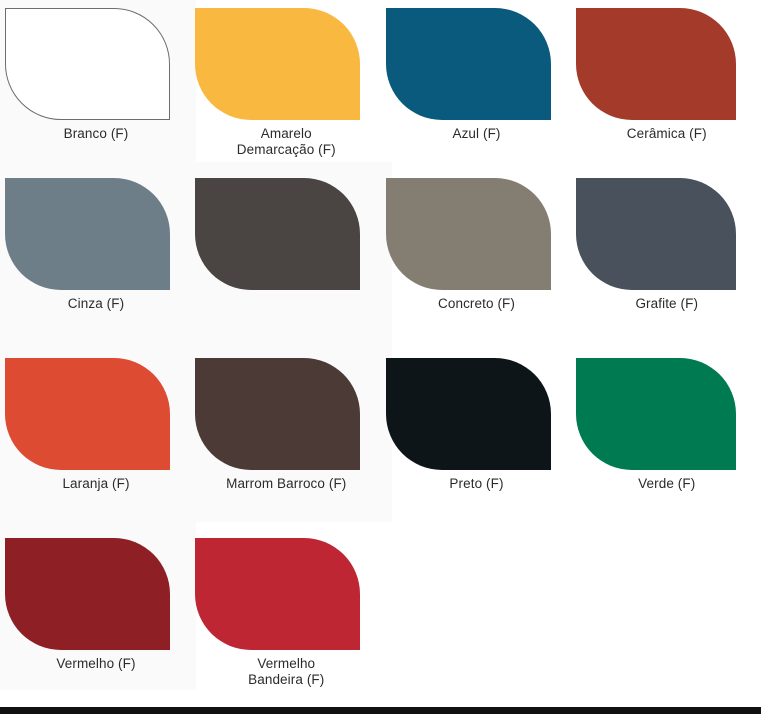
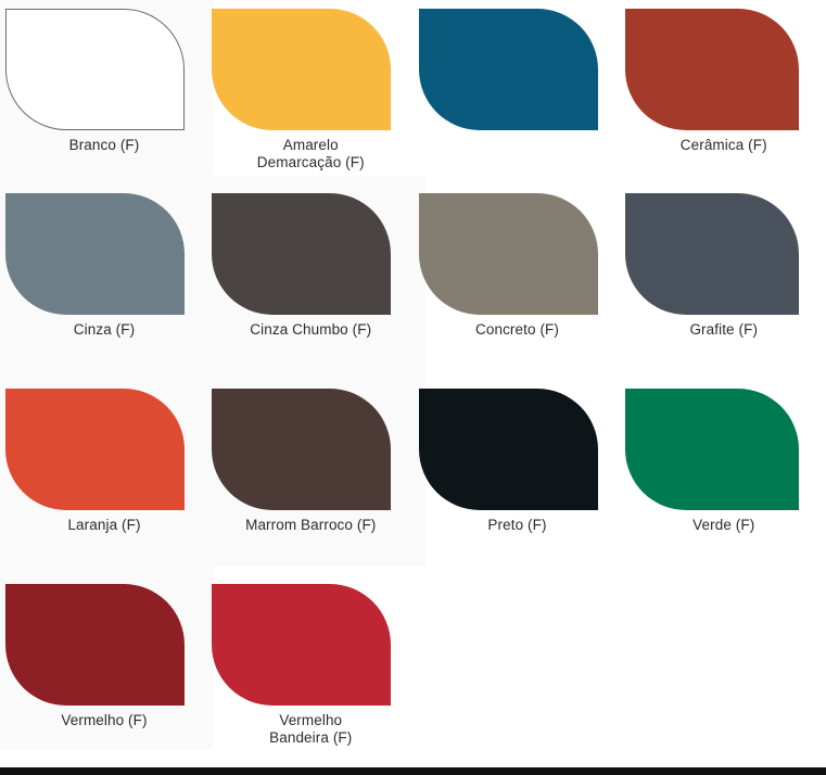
  Branco (F)
  Amarelo
  Demarcação (F)
- Azul (F)
  Cerâmica (F)
  Cinza (F)
+ Cinza Chumbo (F)
  Concreto (F)
  Grafite (F)
  Laranja (F)
  Marrom Barroco (F)
  Preto (F)
  Verde (F)
  Vermelho (F)
  Vermelho
  Bandeira (F)
